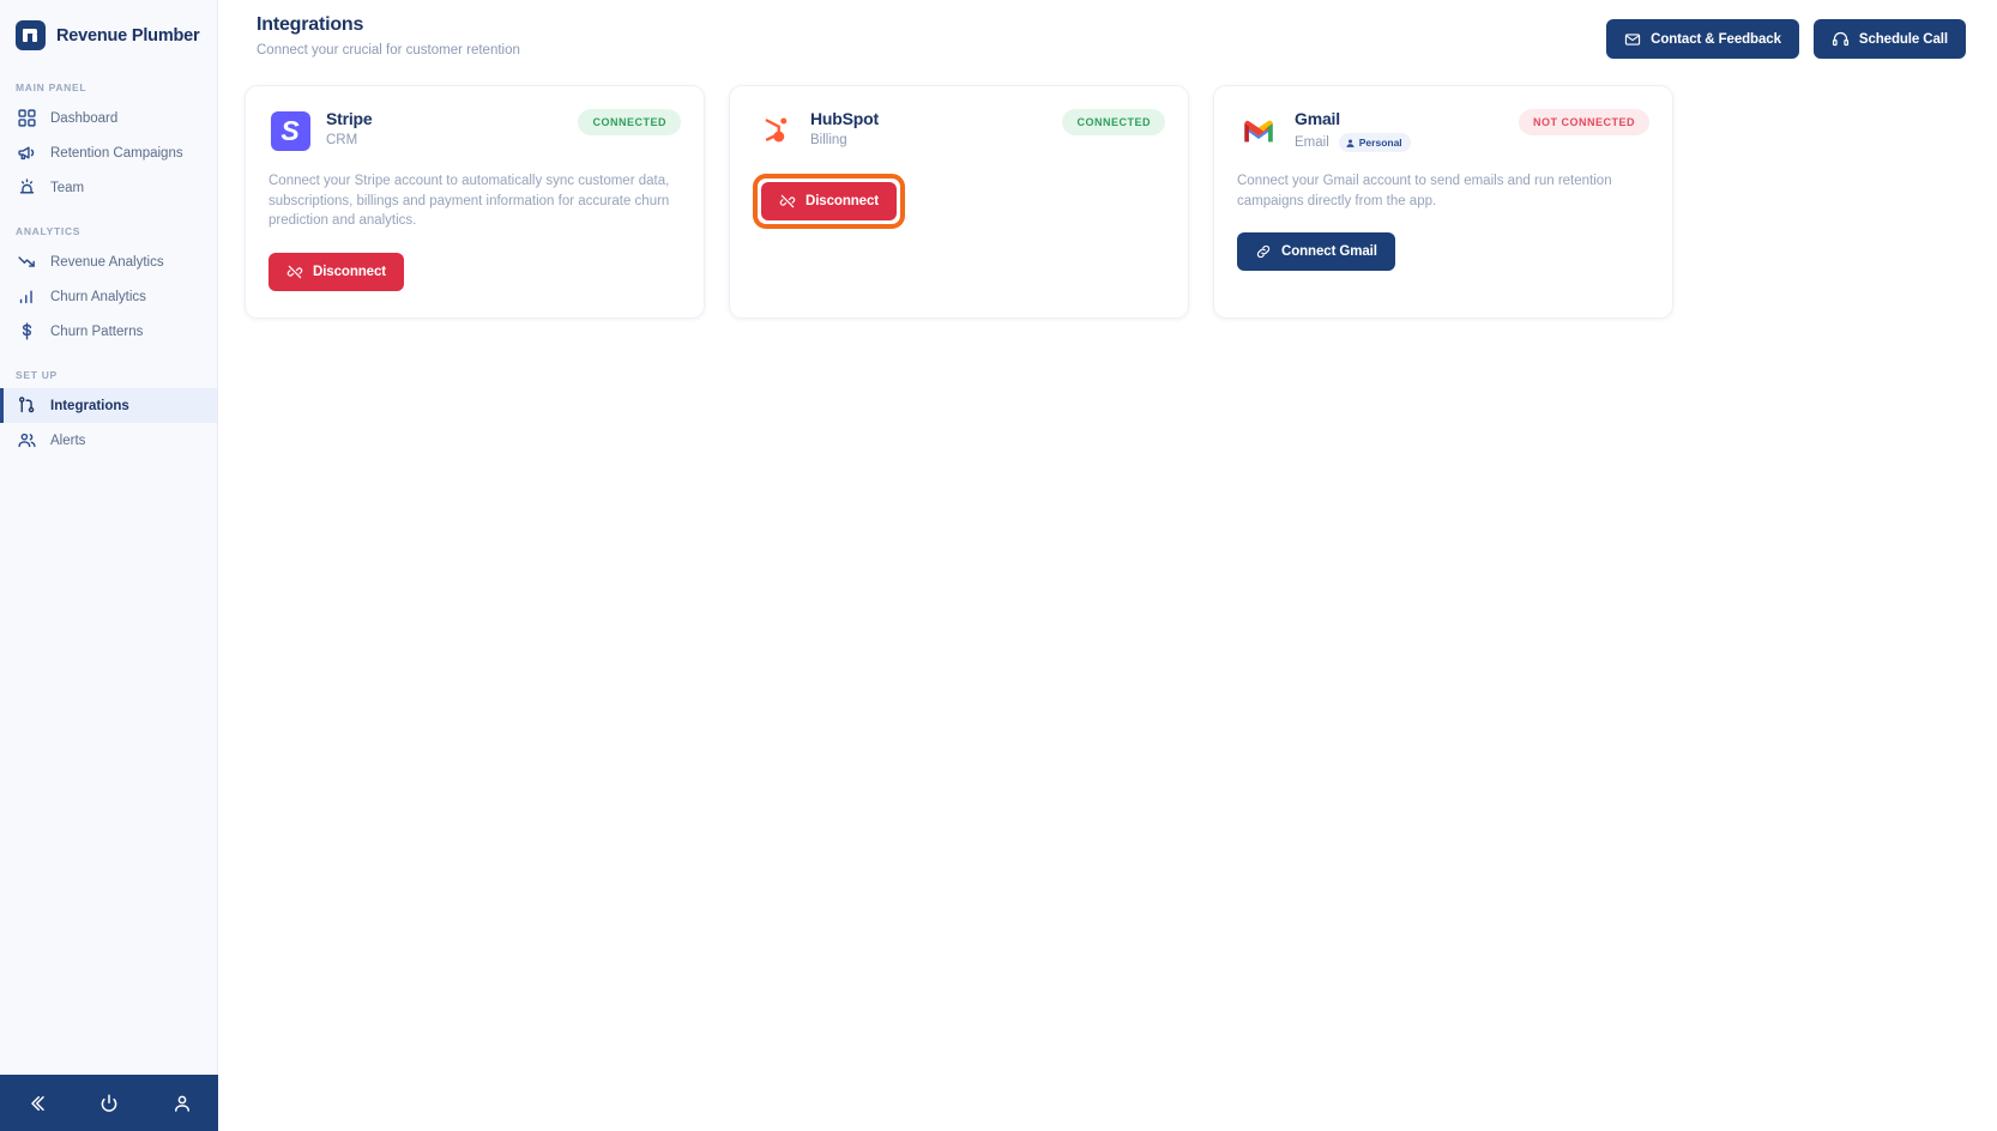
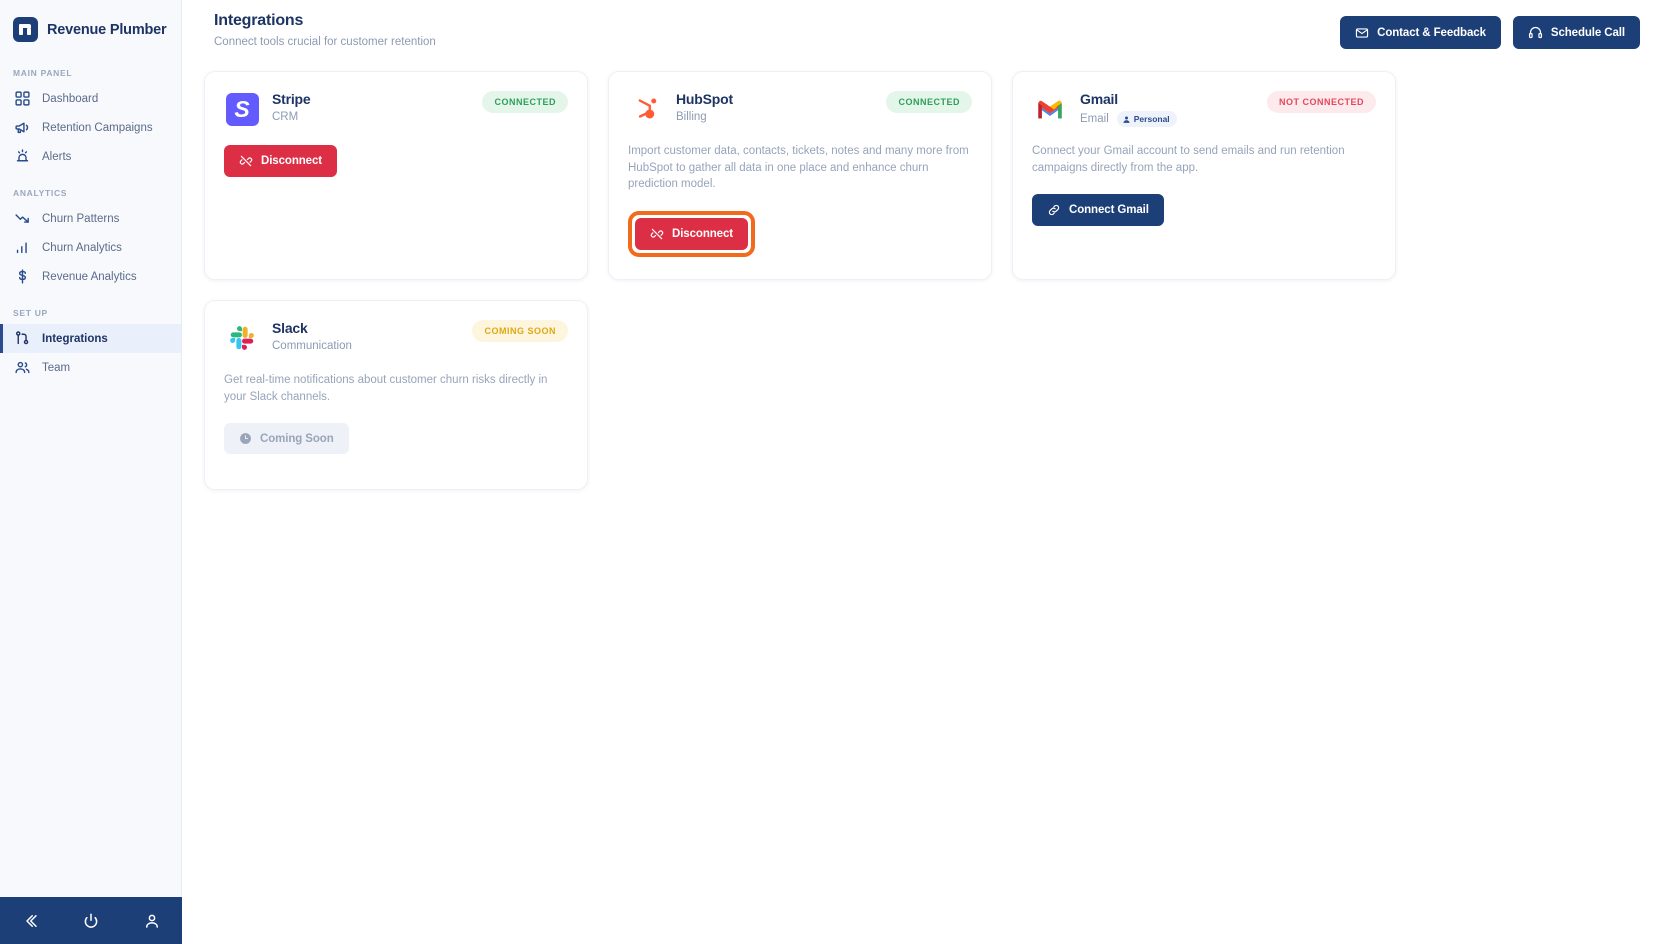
  Revenue Plumber
  MAIN PANEL
  Dashboard
  Retention Campaigns
- Team
+ Alerts
  ANALYTICS
- Revenue Analytics
+ Churn Patterns
  Churn Analytics
- Churn Patterns
+ Revenue Analytics
  SET UP
  Integrations
- Alerts
+ Team
  Integrations
- Connect your crucial for customer retention
+ Connect tools crucial for customer retention
  Contact & Feedback
  Schedule Call
  S
  Stripe
  CRM
  CONNECTED
- Connect your Stripe account to automatically sync customer data, subscriptions, billings and payment information for accurate churn prediction and analytics.
  Disconnect
  HubSpot
  Billing
  CONNECTED
+ Import customer data, contacts, tickets, notes and many more from HubSpot to gather all data in one place and enhance churn prediction model.
  Disconnect
  Gmail
  Email
  Personal
  NOT CONNECTED
  Connect your Gmail account to send emails and run retention campaigns directly from the app.
  Connect Gmail
+ Slack
+ Communication
+ COMING SOON
+ Get real-time notifications about customer churn risks directly in your Slack channels.
+ Coming Soon
